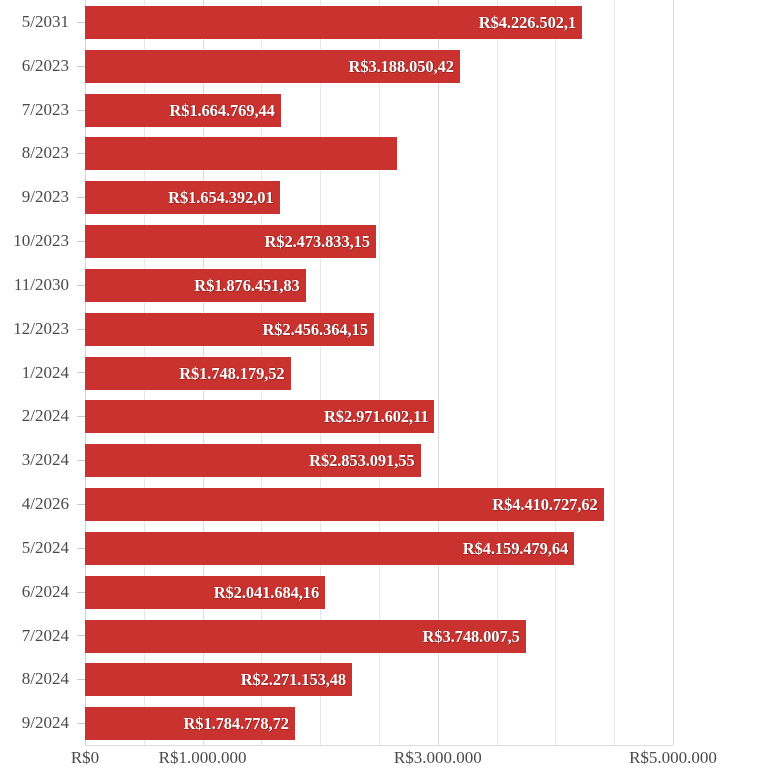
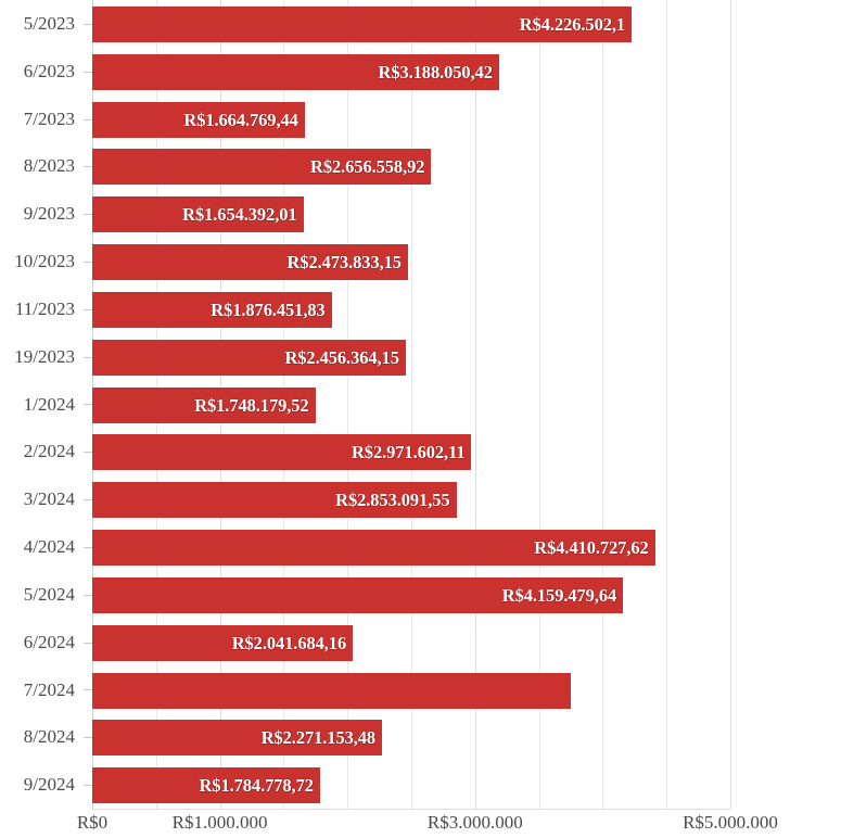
  R$4.226.502,1
  R$3.188.050,42
  R$1.664.769,44
+ R$2.656.558,92
  R$1.654.392,01
  R$2.473.833,15
  R$1.876.451,83
  R$2.456.364,15
  R$1.748.179,52
  R$2.971.602,11
  R$2.853.091,55
  R$4.410.727,62
  R$4.159.479,64
  R$2.041.684,16
- R$3.748.007,5
  R$2.271.153,48
  R$1.784.778,72
- 5/2031
+ 5/2023
  6/2023
  7/2023
  8/2023
  9/2023
  10/2023
- 11/2030
+ 11/2023
- 12/2023
+ 19/2023
  1/2024
  2/2024
  3/2024
- 4/2026
+ 4/2024
  5/2024
  6/2024
  7/2024
  8/2024
  9/2024
  R$0
  R$1.000.000
  R$3.000.000
  R$5.000.000
